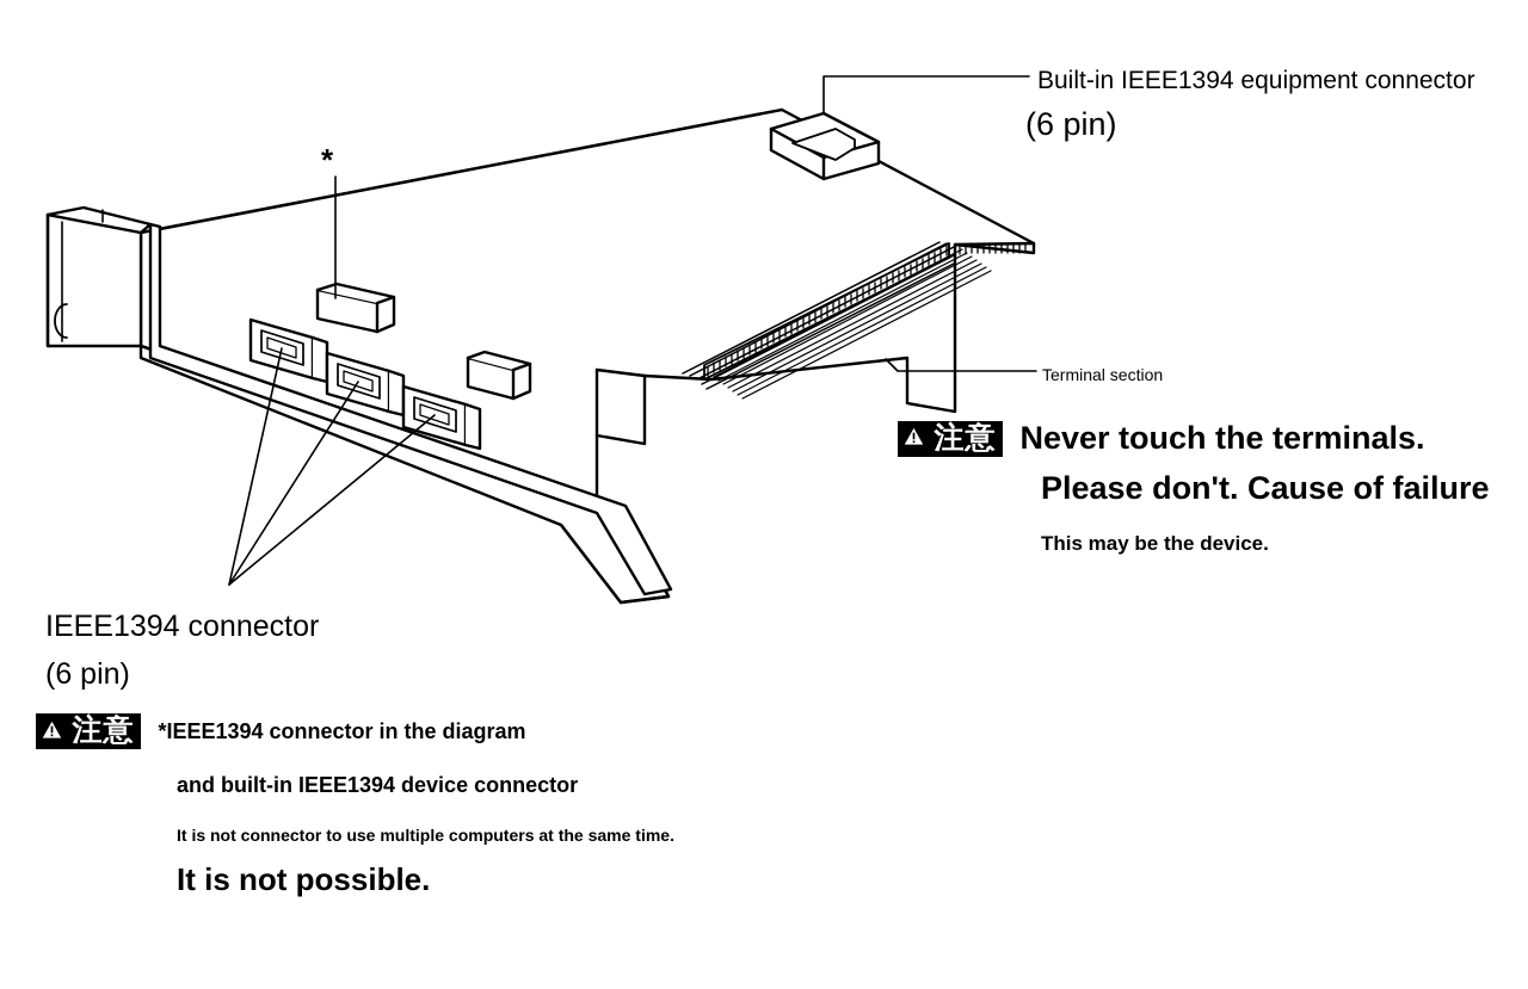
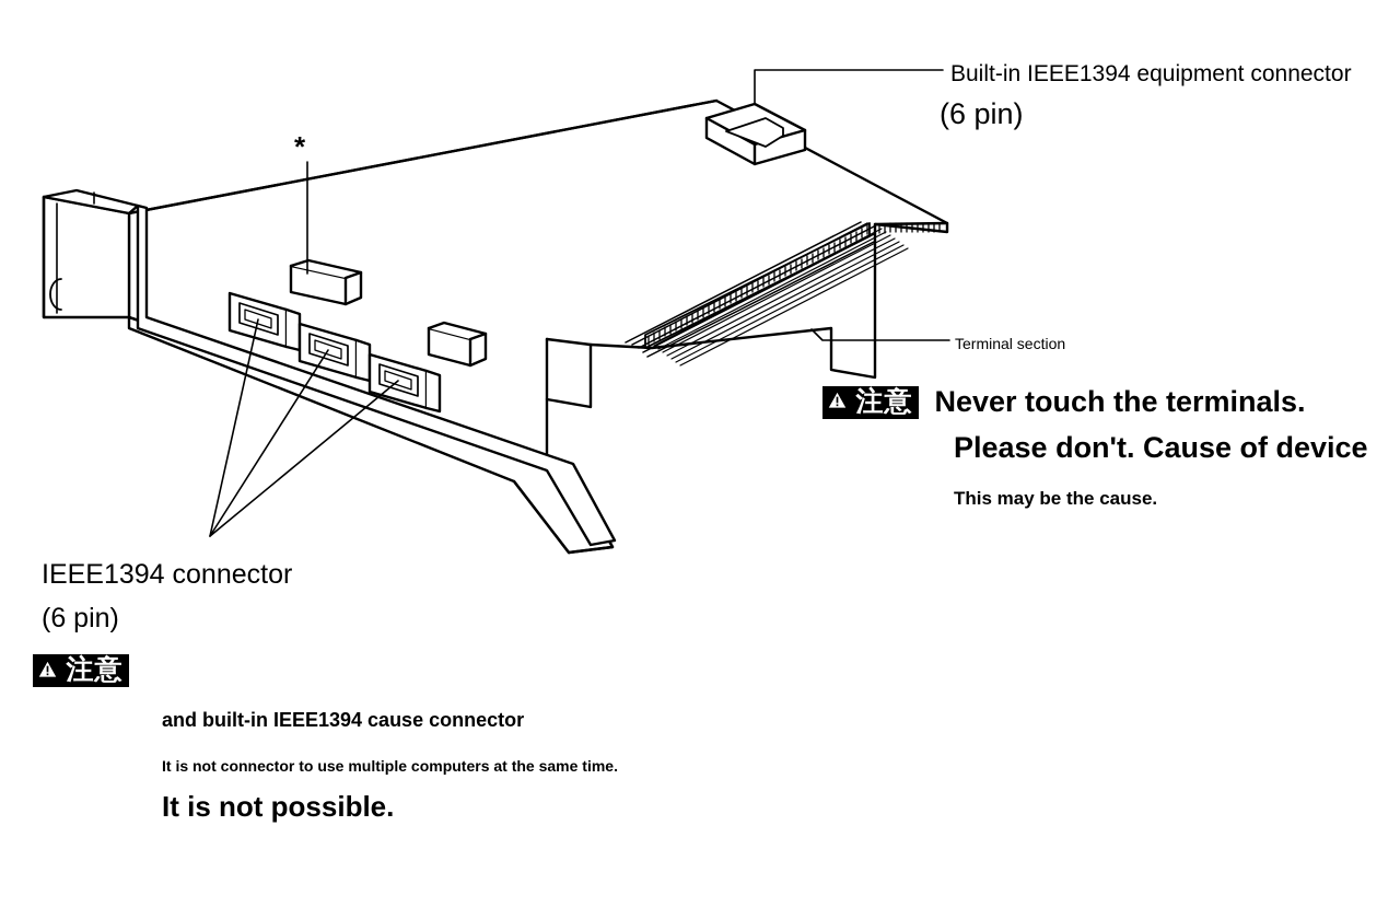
  Built-in IEEE1394 equipment connector
  (6 pin)
  *
  Terminal section
  IEEE1394 connector
  (6 pin)
  注意
  Never touch the terminals.
- Please don't. Cause of failure
+ Please don't. Cause of device
- This may be the device.
+ This may be the cause.
  注意
- *IEEE1394 connector in the diagram
- and built-in IEEE1394 device connector
+ and built-in IEEE1394 cause connector
  It is not connector to use multiple computers at the same time.
  It is not possible.
